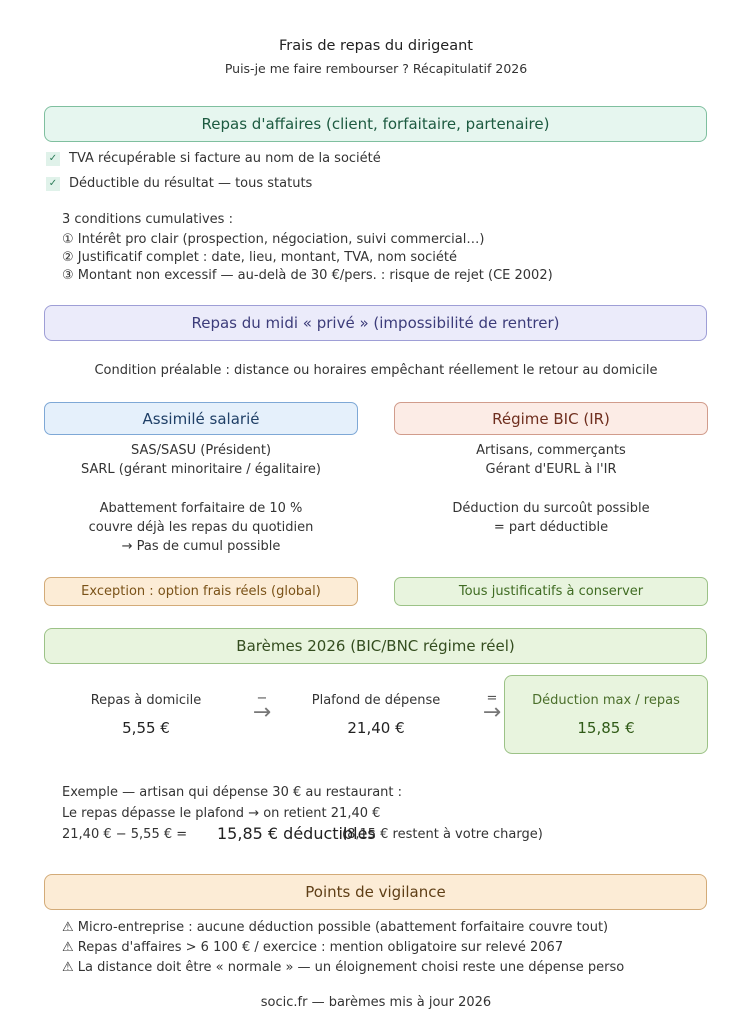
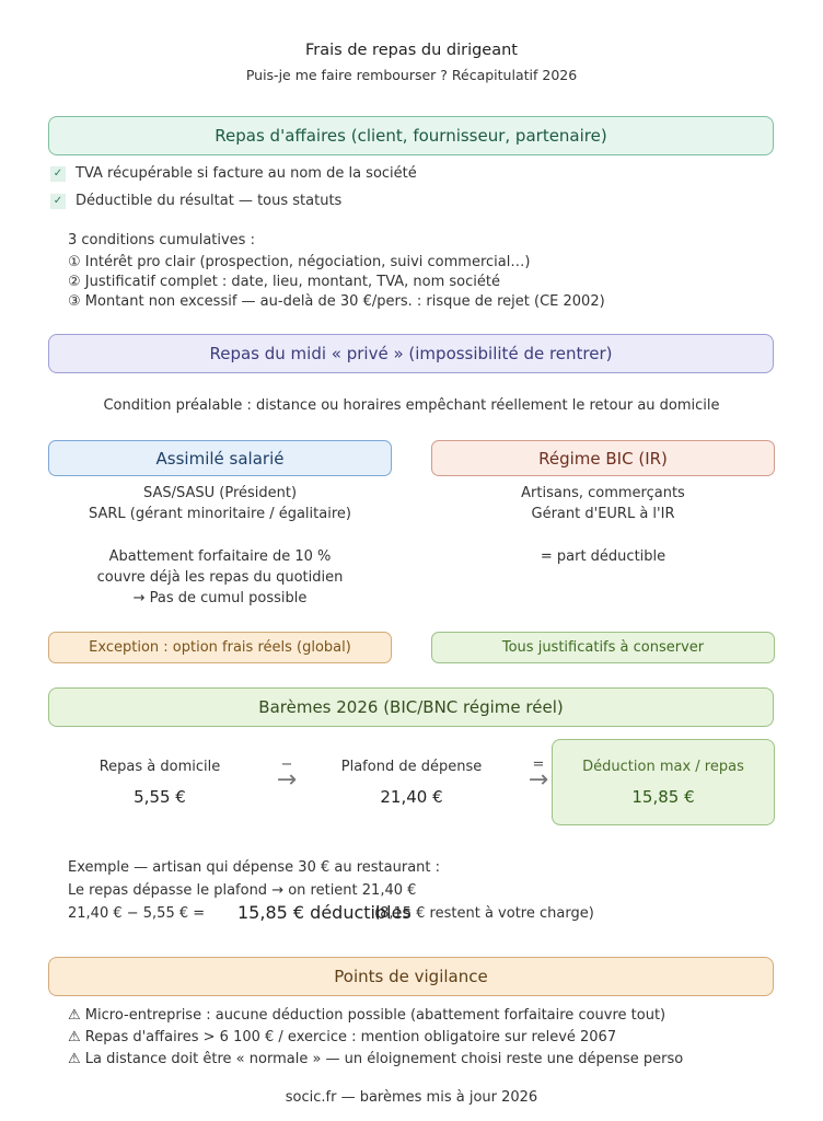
  Frais de repas du dirigeant
  Puis-je me faire rembourser ? Récapitulatif 2026
- Repas d'affaires (client, forfaitaire, partenaire)
+ Repas d'affaires (client, fournisseur, partenaire)
  ✓
  TVA récupérable si facture au nom de la société
  ✓
  Déductible du résultat — tous statuts
  3 conditions cumulatives :
  ① Intérêt pro clair (prospection, négociation, suivi commercial…)
  ② Justificatif complet : date, lieu, montant, TVA, nom société
  ③ Montant non excessif — au-delà de 30 €/pers. : risque de rejet (CE 2002)
  Repas du midi « privé » (impossibilité de rentrer)
  Condition préalable : distance ou horaires empêchant réellement le retour au domicile
  Assimilé salarié
  Régime BIC (IR)
  SAS/SASU (Président)
  SARL (gérant minoritaire / égalitaire)
  Artisans, commerçants
  Gérant d'EURL à l'IR
  Abattement forfaitaire de 10 %
  couvre déjà les repas du quotidien
  → Pas de cumul possible
- Déduction du surcoût possible
  = part déductible
  Exception : option frais réels (global)
  Tous justificatifs à conserver
  Barèmes 2026 (BIC/BNC régime réel)
  Repas à domicile
  5,55 €
  −
  →
  Plafond de dépense
  21,40 €
  =
  →
  Déduction max / repas
  15,85 €
  Exemple — artisan qui dépense 30 € au restaurant :
  Le repas dépasse le plafond → on retient 21,40 €
  21,40 € − 5,55 € =
  (8,15 € restent à votre charge)
  15,85 € déductibles
  Points de vigilance
  ⚠ Micro-entreprise : aucune déduction possible (abattement forfaitaire couvre tout)
  ⚠ Repas d'affaires > 6 100 € / exercice : mention obligatoire sur relevé 2067
  ⚠ La distance doit être « normale » — un éloignement choisi reste une dépense perso
  socic.fr — barèmes mis à jour 2026
